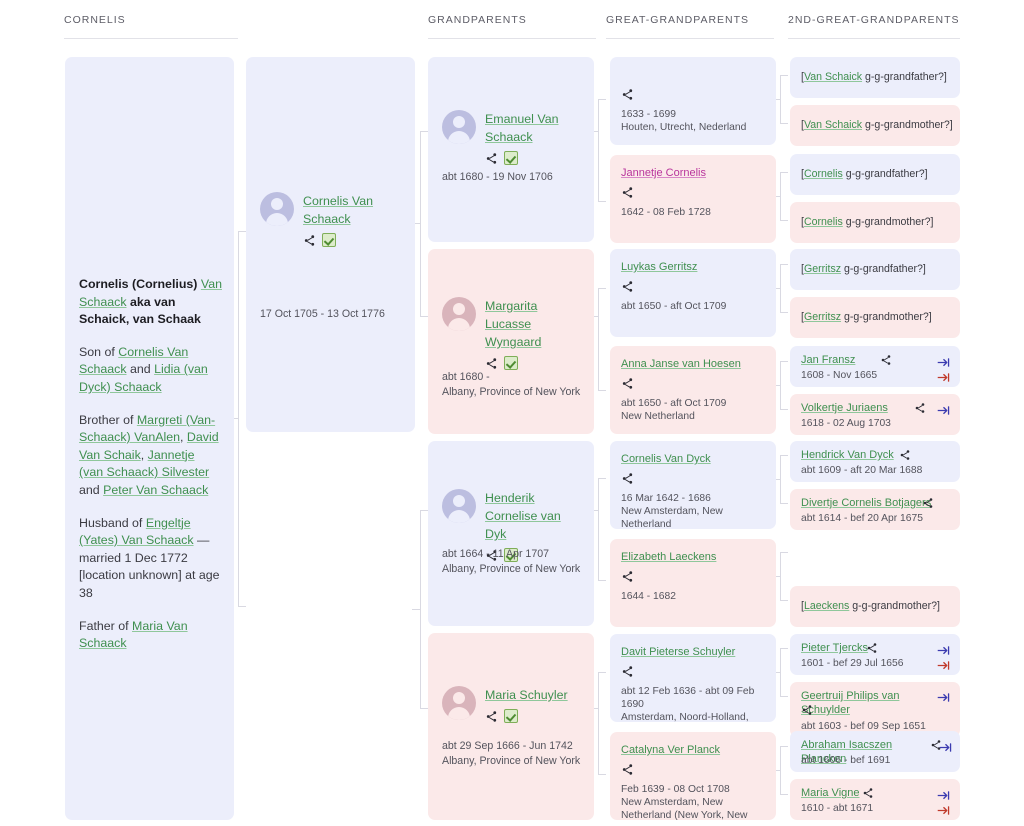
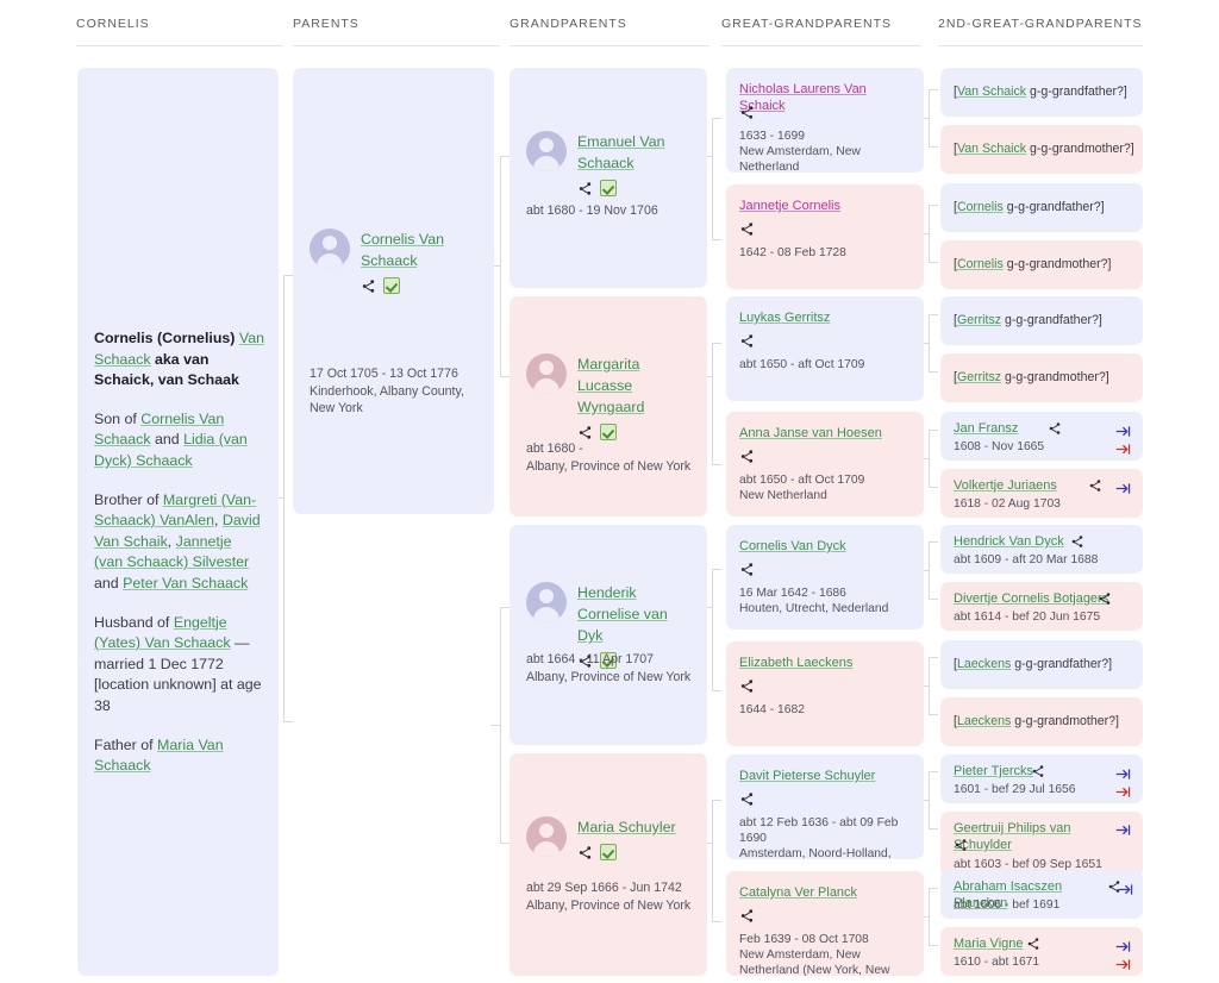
  CORNELIS
+ PARENTS
  GRANDPARENTS
  GREAT-GRANDPARENTS
  2ND-GREAT-GRANDPARENTS
  Cornelis (Cornelius) Van Schaack aka van Schaick, van Schaak
  Son of Cornelis Van Schaack and Lidia (van Dyck) Schaack
  Brother of Margreti (Van-Schaack) VanAlen, David Van Schaik, Jannetje (van Schaack) Silvester and Peter Van Schaack
  Husband of Engeltje (Yates) Van Schaack — married 1 Dec 1772 [location unknown] at age 38
  Father of Maria Van Schaack
  Cornelis Van Schaack
  17 Oct 1705 - 13 Oct 1776
+ Kinderhook, Albany County, New York
  Emanuel Van Schaack
  abt 1680 - 19 Nov 1706
  Margarita Lucasse Wyngaard
  abt 1680 -
  Albany, Province of New York
  Henderik Cornelise van Dyk
  abt 1664 - 11 Apr 1707
  Albany, Province of New York
  Maria Schuyler
  abt 29 Sep 1666 - Jun 1742
  Albany, Province of New York
+ Nicholas Laurens Van Schaick
  1633 - 1699
- Houten, Utrecht, Nederland
+ New Amsterdam, New Netherland
  Jannetje Cornelis
  1642 - 08 Feb 1728
  Luykas Gerritsz
  abt 1650 - aft Oct 1709
  Anna Janse van Hoesen
  abt 1650 - aft Oct 1709
  New Netherland
  Cornelis Van Dyck
  16 Mar 1642 - 1686
- New Amsterdam, New Netherland
+ Houten, Utrecht, Nederland
  Elizabeth Laeckens
  1644 - 1682
  Davit Pieterse Schuyler
  abt 12 Feb 1636 - abt 09 Feb 1690
  Amsterdam, Noord-Holland,
  Catalyna Ver Planck
  Feb 1639 - 08 Oct 1708
  New Amsterdam, New Netherland (New York, New
  [Van Schaick g-g-grandfather?]
  [Van Schaick g-g-grandmother?]
  [Cornelis g-g-grandfather?]
  [Cornelis g-g-grandmother?]
  [Gerritsz g-g-grandfather?]
  [Gerritsz g-g-grandmother?]
  Jan Fransz
  1608 - Nov 1665
  Volkertje Juriaens
  1618 - 02 Aug 1703
  Hendrick Van Dyck
  abt 1609 - aft 20 Mar 1688
  Divertje Cornelis Botjages
- abt 1614 - bef 20 Apr 1675
+ abt 1614 - bef 20 Jun 1675
+ [Laeckens g-g-grandfather?]
  [Laeckens g-g-grandmother?]
  Pieter Tjercks
  1601 - bef 29 Jul 1656
  Geertruij Philips van chuylder
  abt 1603 - bef 09 Sep 1651
  Abraham Isacszen Plancken
  abt 1606 - bef 1691
  Maria Vigne
  1610 - abt 1671
